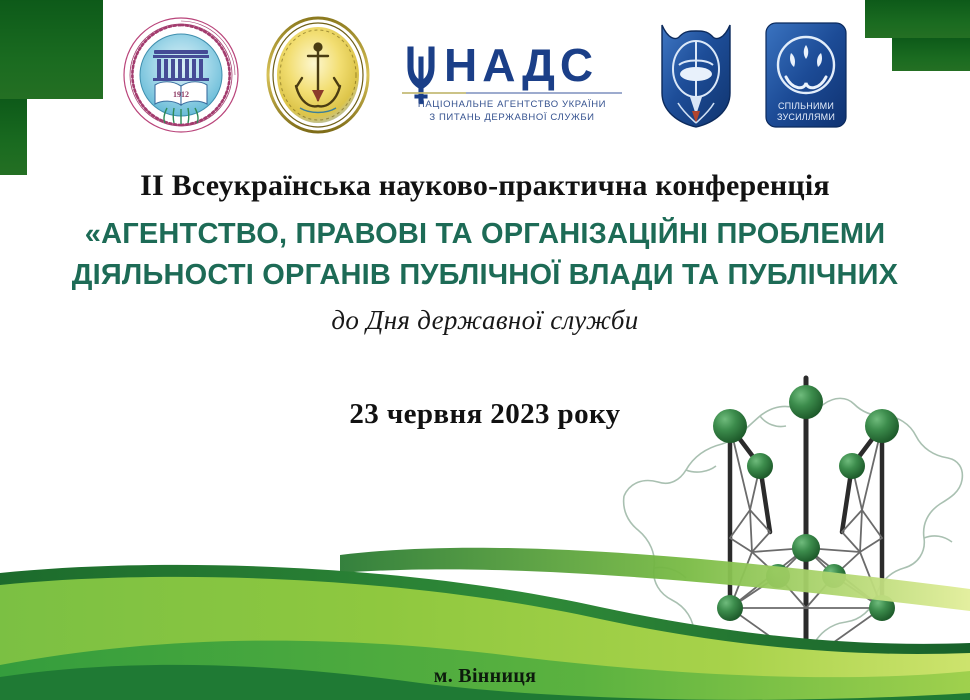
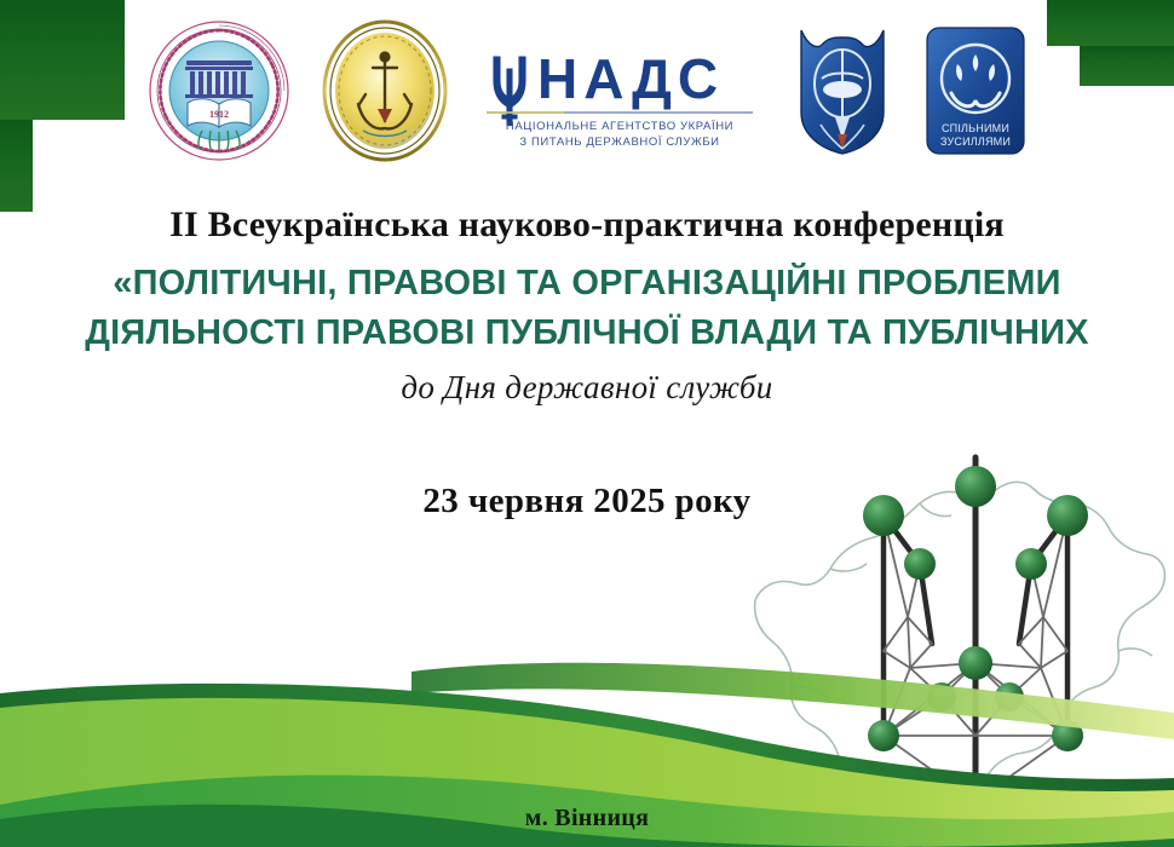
  1912
  НАДС
  НАЦІОНАЛЬНЕ АГЕНТСТВО УКРАЇНИ
  З ПИТАНЬ ДЕРЖАВНОЇ СЛУЖБИ
  СПІЛЬНИМИ
  ЗУСИЛЛЯМИ
  II Всеукраїнська науково-практична конференція
- «АГЕНТСТВО, ПРАВОВІ ТА ОРГАНІЗАЦІЙНІ ПРОБЛЕМИ
+ «ПОЛІТИЧНІ, ПРАВОВІ ТА ОРГАНІЗАЦІЙНІ ПРОБЛЕМИ
- ДІЯЛЬНОСТІ ОРГАНІВ ПУБЛІЧНОЇ ВЛАДИ ТА ПУБЛІЧНИХ
+ ДІЯЛЬНОСТІ ПРАВОВІ ПУБЛІЧНОЇ ВЛАДИ ТА ПУБЛІЧНИХ
  до Дня державної служби
- 23 червня 2023 року
+ 23 червня 2025 року
  м. Вінниця
